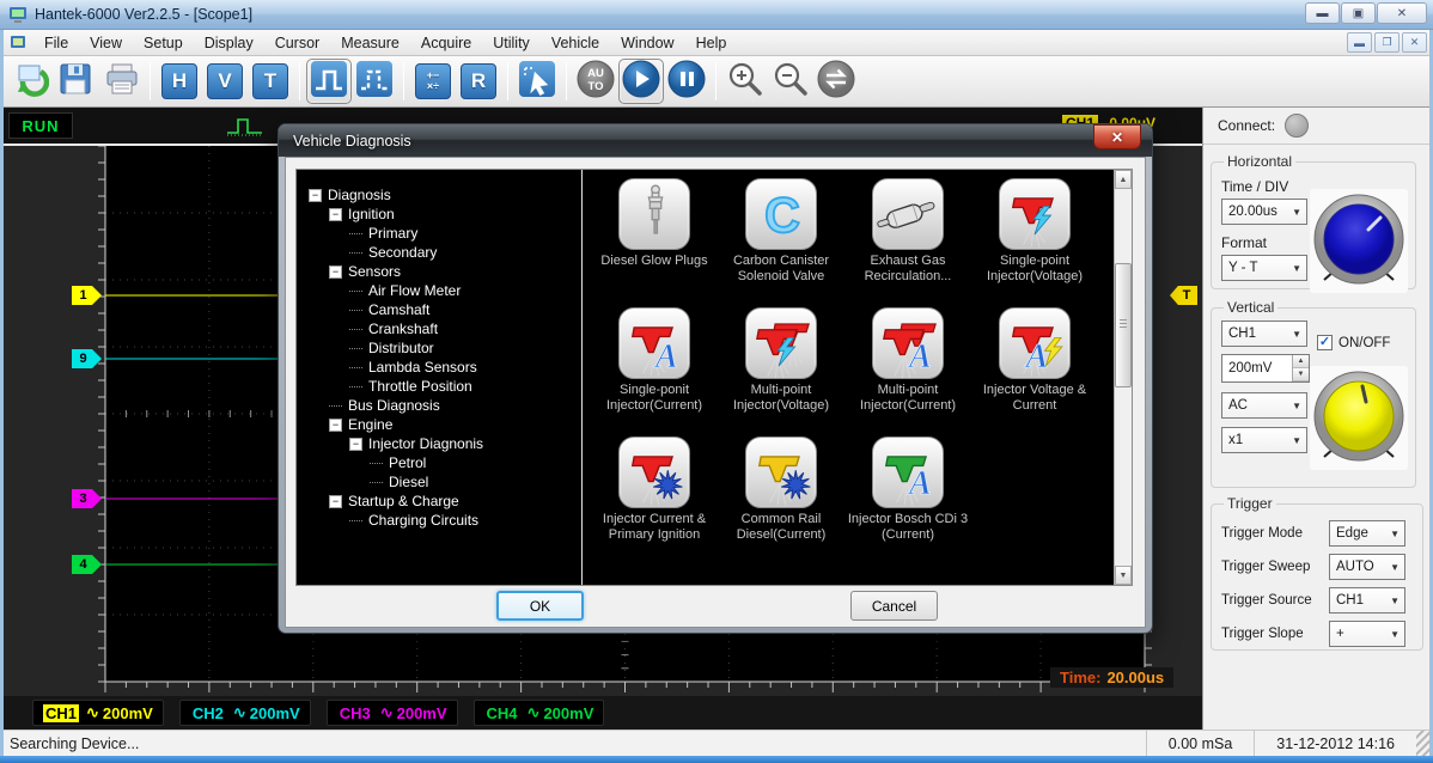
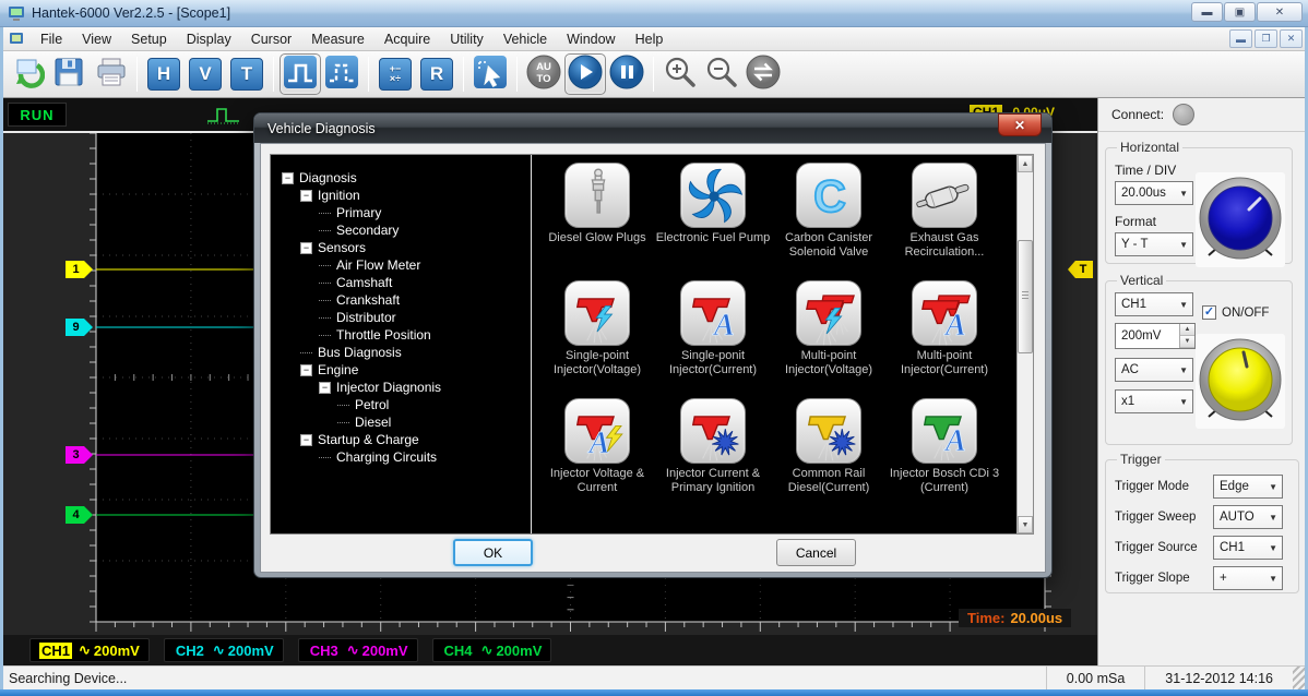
  Hantek-6000 Ver2.2.5 - [Scope1]
  ▬
  ▣
  ✕
  File View Setup Display Cursor Measure Acquire Utility Vehicle Window Help
  ▬
  ❐
  ✕
  H
  V
  T
  +−
  ×÷
  R
  AU
  TO
  RUN
  T
  Time: 20.00us
  1
  9
  3
  4
  CH1
  ∿
  200mV
  CH2
  ∿
  200mV
  CH3
  ∿
  200mV
  CH4
  ∿
  200mV
  Connect:
  Horizontal
  Time / DIV
  20.00us
  ▼
  Format
  Y - T
  ▼
  Vertical
  CH1
  ▼
  ✓
  ON/OFF
  200mV
  AC
  ▼
  x1
  ▼
  Trigger
  Trigger Mode
  Edge
  ▼
  Trigger Sweep
  AUTO
  ▼
  Trigger Source
  CH1
  ▼
  Trigger Slope
  +
  ▼
  Searching Device...
  0.00 mSa
  31-12-2012 14:16
  Vehicle Diagnosis
  ✕
  −
  Diagnosis
  −
  Ignition
  Primary
  Secondary
  −
  Sensors
  Air Flow Meter
  Camshaft
  Crankshaft
  Distributor
- Lambda Sensors
  Throttle Position
  Bus Diagnosis
  −
  Engine
  −
  Injector Diagnonis
  Petrol
  Diesel
  −
  Startup & Charge
  Charging Circuits
  Diesel Glow Plugs
+ Electronic Fuel Pump
  C
  Carbon Canister
  Solenoid Valve
  Exhaust Gas
  Recirculation...
  Single-point
  Injector(Voltage)
  A
  Single-ponit
  Injector(Current)
  Multi-point
  Injector(Voltage)
  A
  Multi-point
  Injector(Current)
  A
  Injector Voltage &
  Current
  Injector Current &
  Primary Ignition
  Common Rail
  Diesel(Current)
  A
  Injector Bosch CDi 3
  (Current)
  OK
  Cancel
